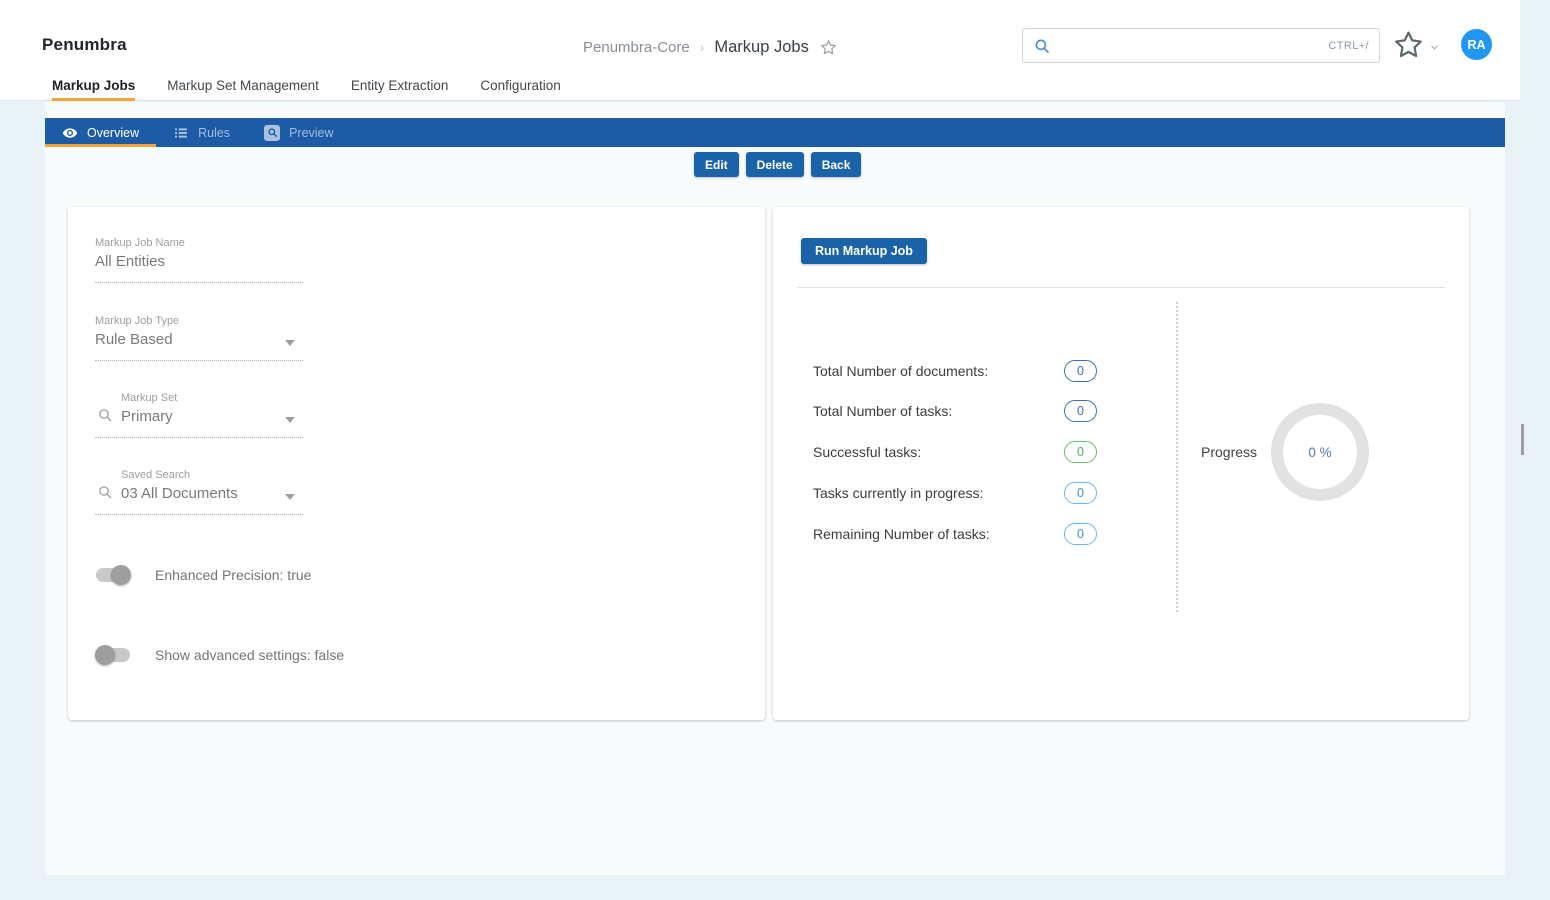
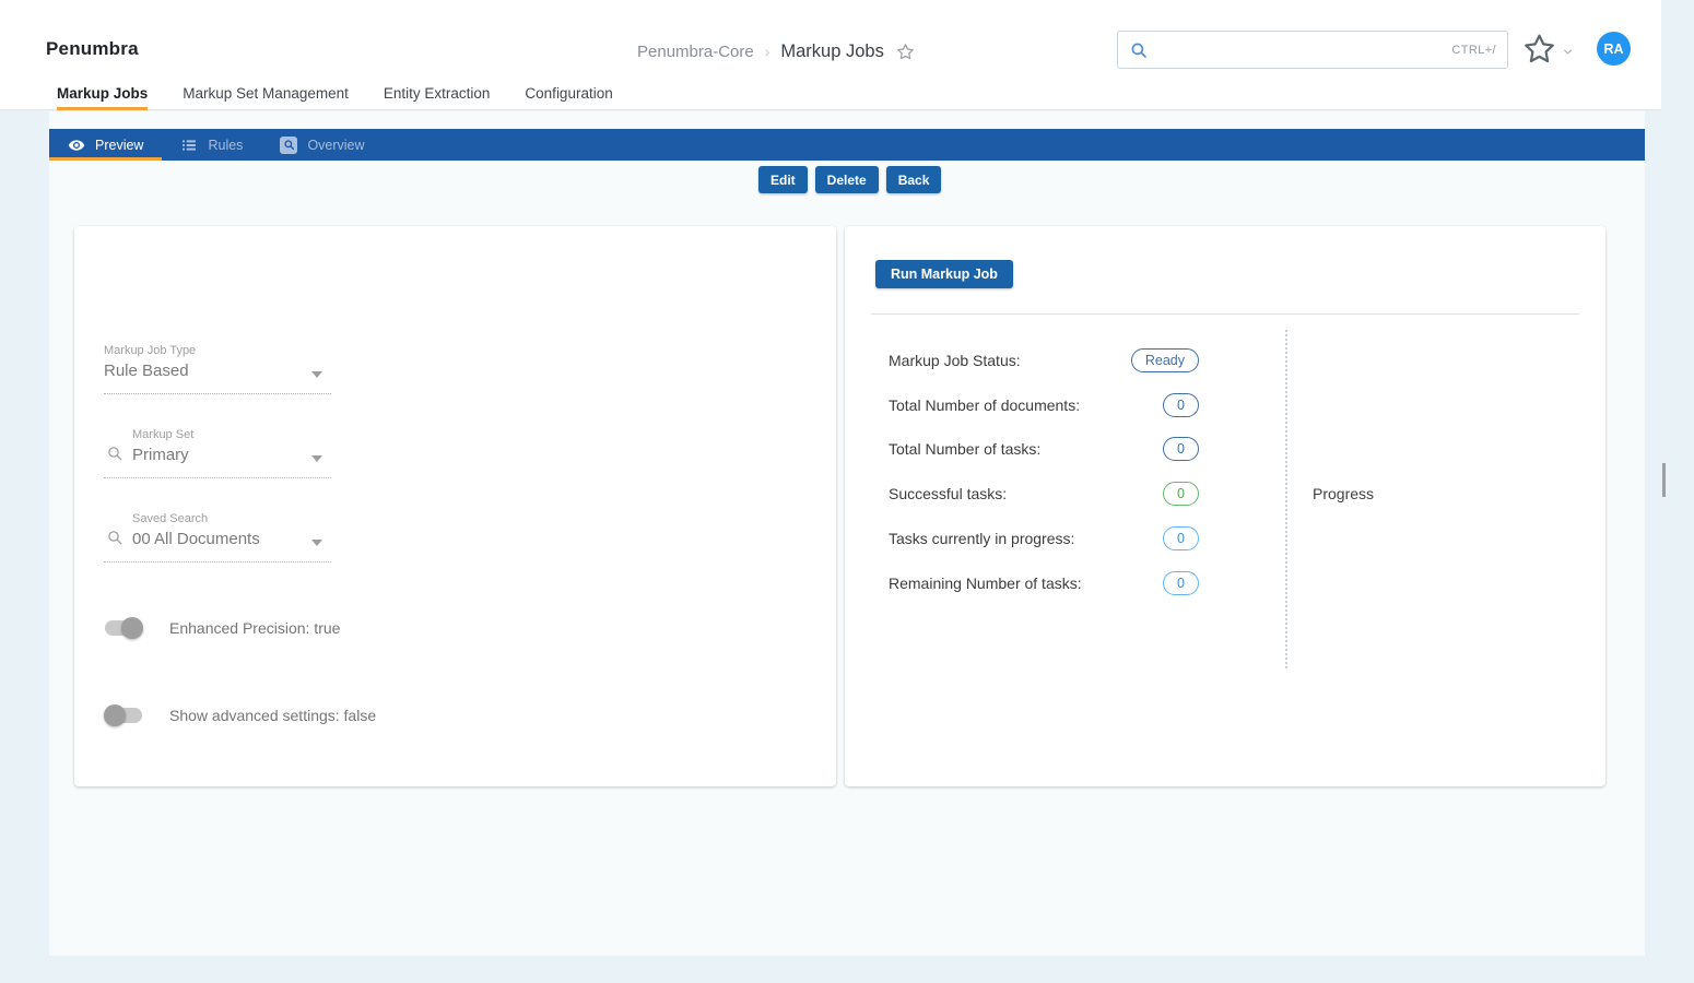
  Penumbra
  Penumbra-Core
  ›
  Markup Jobs
  CTRL+/
  RA
  Markup Jobs
  Markup Set Management
  Entity Extraction
  Configuration
- Overview
+ Preview
  Rules
- Preview
+ Overview
  Edit
  Delete
  Back
- Markup Job Name
- All Entities
  Markup Job Type
  Rule Based
  Markup Set
  Primary
  Saved Search
- 03 All Documents
+ 00 All Documents
  Enhanced Precision: true
  Show advanced settings: false
  Run Markup Job
+ Markup Job Status:
+ Ready
  Total Number of documents:
  0
  Total Number of tasks:
  0
  Successful tasks:
  0
  Tasks currently in progress:
  0
  Remaining Number of tasks:
  0
  Progress
- 0 %
